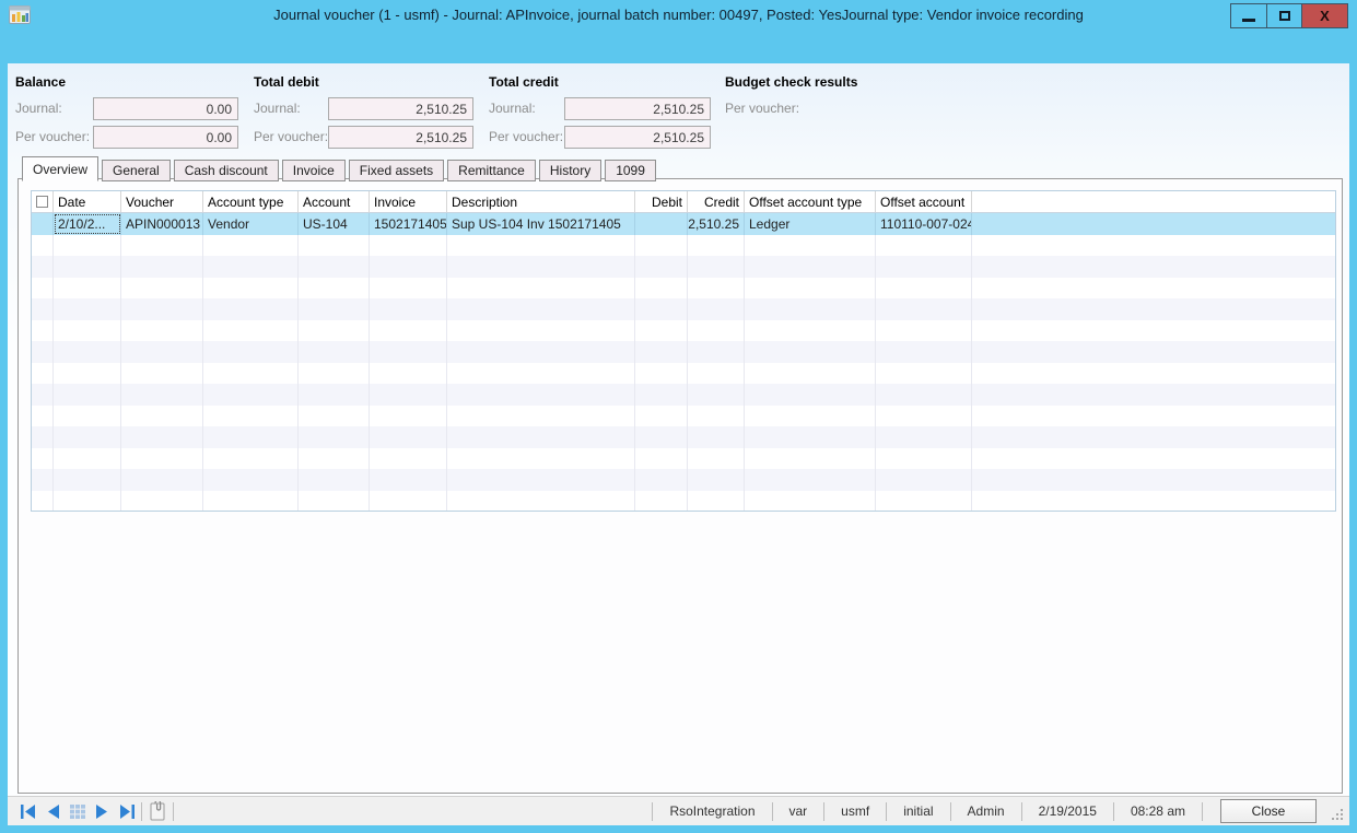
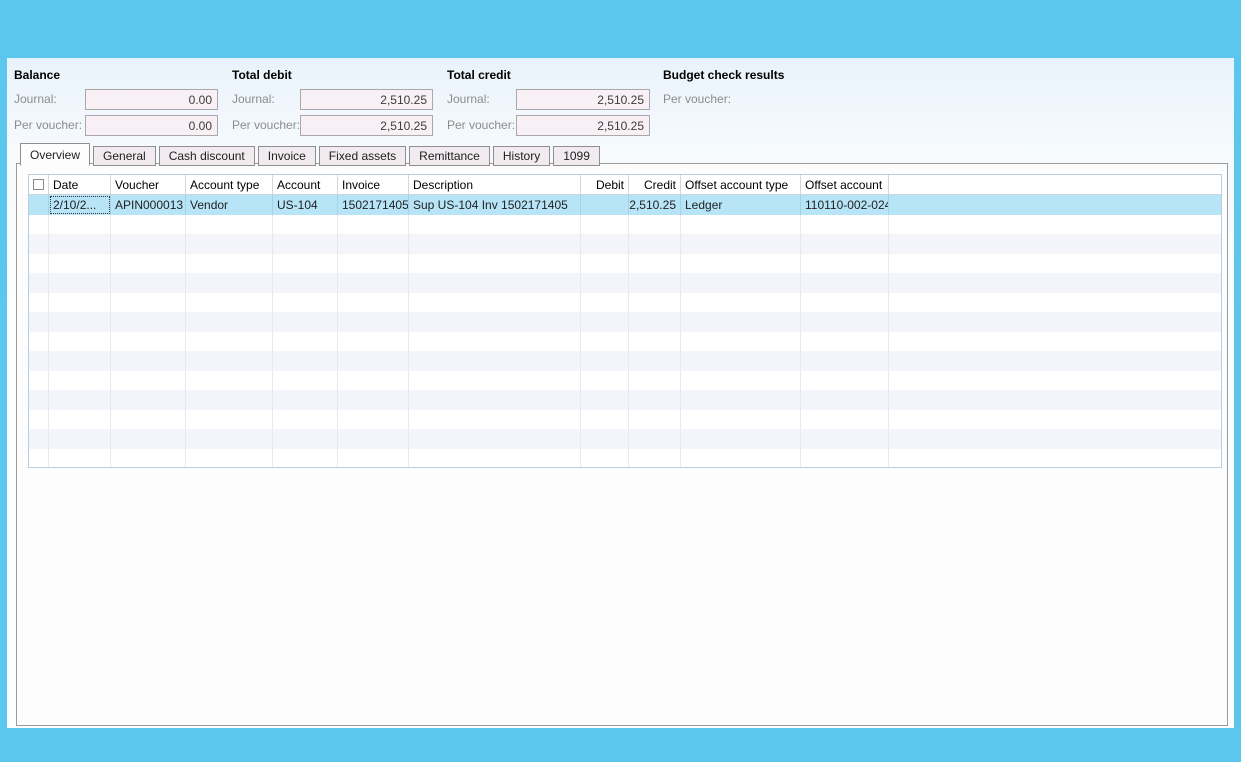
- Journal voucher (1 - usmf) - Journal: APInvoice, journal batch number: 00497, Posted: YesJournal type: Vendor invoice recording
- X
  Balance
  Journal:
  0.00
  Per voucher:
  0.00
  Total debit
  Journal:
  2,510.25
  Per voucher:
  2,510.25
  Total credit
  Journal:
  2,510.25
  Per voucher:
  2,510.25
  Budget check results
  Per voucher:
  Overview
  General
  Cash discount
  Invoice
  Fixed assets
  Remittance
  History
  1099
  Date
  Voucher
  Account type
  Account
  Invoice
  Description
  Debit
  Credit
  Offset account type
  Offset account
  2/10/2...
  APIN000013
  Vendor
  US-104
  1502171405
  Sup US-104 Inv 1502171405
  2,510.25
  Ledger
- 110110-007-024
+ 110110-002-024
- RsoIntegration
- var
- usmf
- initial
- Admin
- 2/19/2015
- 08:28 am
- Close
